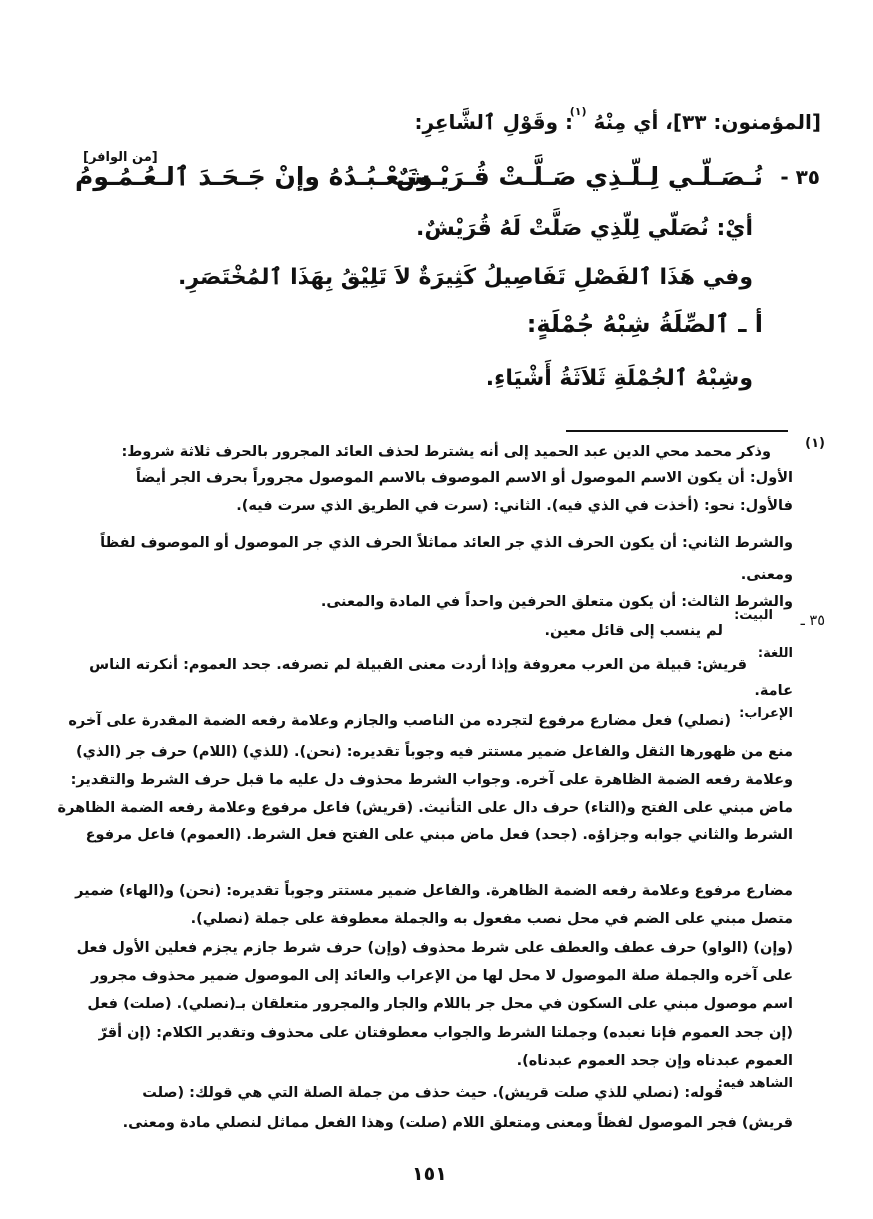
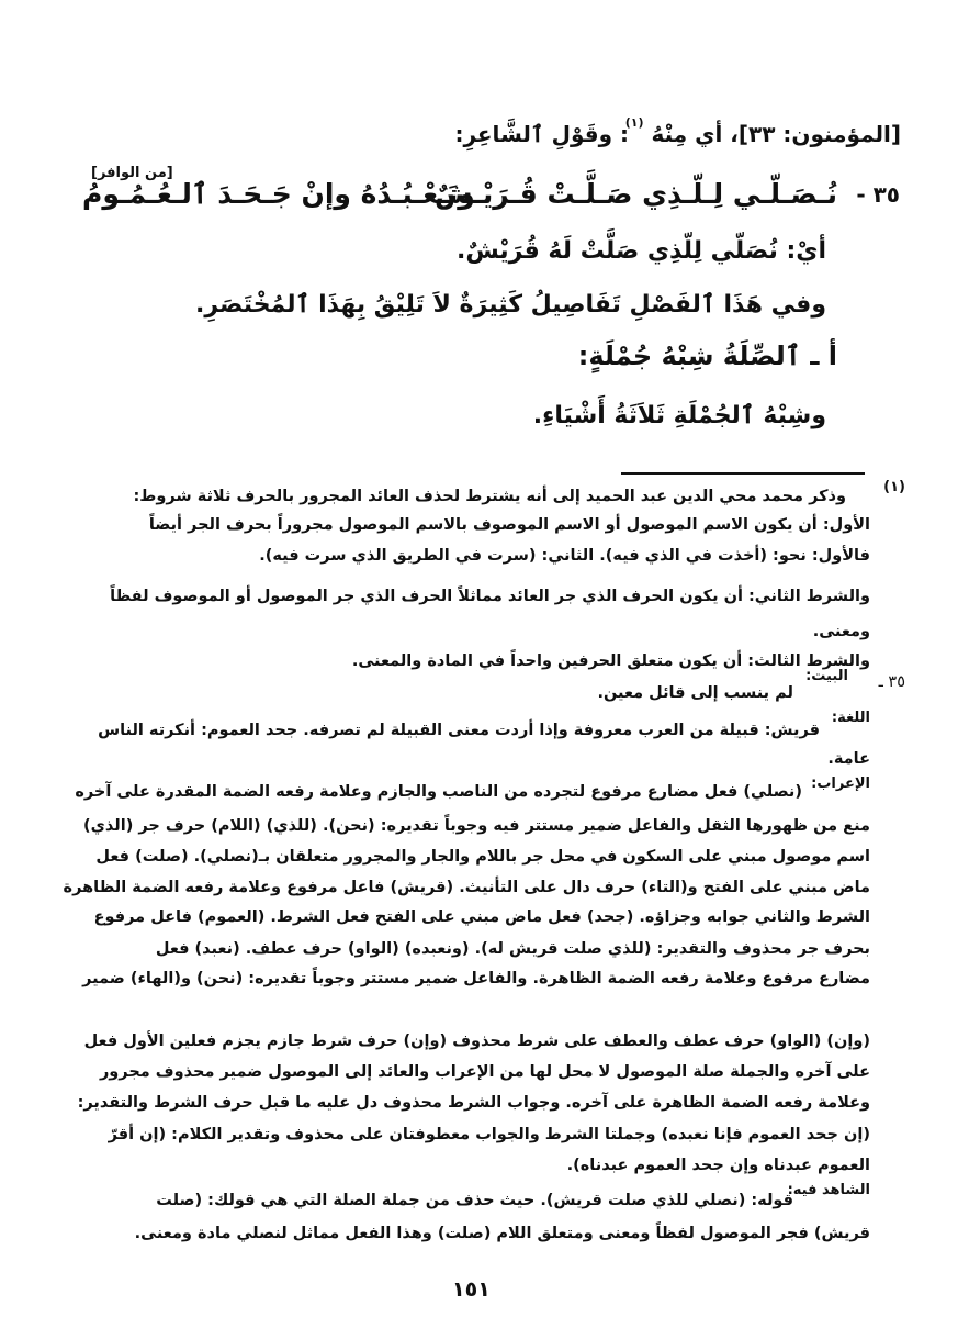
  [المؤمنون: ٣٣]، أي مِنْهُ (١)
  : وقَوْلِ ٱلشَّاعِرِ:
  [من الوافر]
  ٣٥ -
  نُـصَـلّـي لِـلّـذِي صَـلَّـتْ قُـرَيْـشٌ
  ونَـعْـبُـدُهُ وإنْ جَـحَـدَ ٱلـعُـمُـومُ
  أيْ: نُصَلّي لِلّذِي صَلَّتْ لَهُ قُرَيْشٌ.
  وفي هَذَا ٱلفَصْلِ تَفَاصِيلُ كَثِيرَةٌ لاَ تَلِيْقُ بِهَذَا ٱلمُخْتَصَرِ.
  أ ـ ٱلصِّلَةُ شِبْهُ جُمْلَةٍ:
  وشِبْهُ ٱلجُمْلَةِ ثَلاَثَةُ أَشْيَاءِ.
  (١)
  وذكر محمد محي الدين عبد الحميد إلى أنه يشترط لحذف العائد المجرور بالحرف ثلاثة شروط:
  الأول: أن يكون الاسم الموصول أو الاسم الموصوف بالاسم الموصول مجروراً بحرف الجر أيضاً
  فالأول: نحو: (أخذت في الذي فيه). الثاني: (سرت في الطريق الذي سرت فيه).
  والشرط الثاني: أن يكون الحرف الذي جر العائد مماثلاً الحرف الذي جر الموصول أو الموصوف لفظاً
  ومعنى.
  والشرط الثالث: أن يكون متعلق الحرفين واحداً في المادة والمعنى.
  ٣٥ ـ
  البيت:
  لم ينسب إلى قائل معين.
  اللغة:
  قريش: قبيلة من العرب معروفة وإذا أردت معنى القبيلة لم تصرفه. جحد العموم: أنكرته الناس
  عامة.
  الإعراب:
  (نصلي) فعل مضارع مرفوع لتجرده من الناصب والجازم وعلامة رفعه الضمة المقدرة على آخره
  منع من ظهورها الثقل والفاعل ضمير مستتر فيه وجوباً تقديره: (نحن). (للذي) (اللام) حرف جر (الذي)
- وعلامة رفعه الضمة الظاهرة على آخره. وجواب الشرط محذوف دل عليه ما قبل حرف الشرط والتقدير:
+ اسم موصول مبني على السكون في محل جر باللام والجار والمجرور متعلقان بـ(نصلي). (صلت) فعل
  ماض مبني على الفتح و(التاء) حرف دال على التأنيث. (قريش) فاعل مرفوع وعلامة رفعه الضمة الظاهرة
  الشرط والثاني جوابه وجزاؤه. (جحد) فعل ماض مبني على الفتح فعل الشرط. (العموم) فاعل مرفوع
+ بحرف جر محذوف والتقدير: (للذي صلت قريش له). (ونعبده) (الواو) حرف عطف. (نعبد) فعل
  مضارع مرفوع وعلامة رفعه الضمة الظاهرة. والفاعل ضمير مستتر وجوباً تقديره: (نحن) و(الهاء) ضمير
- متصل مبني على الضم في محل نصب مفعول به والجملة معطوفة على جملة (نصلي).
  (وإن) (الواو) حرف عطف والعطف على شرط محذوف (وإن) حرف شرط جازم يجزم فعلين الأول فعل
  على آخره والجملة صلة الموصول لا محل لها من الإعراب والعائد إلى الموصول ضمير محذوف مجرور
- اسم موصول مبني على السكون في محل جر باللام والجار والمجرور متعلقان بـ(نصلي). (صلت) فعل
+ وعلامة رفعه الضمة الظاهرة على آخره. وجواب الشرط محذوف دل عليه ما قبل حرف الشرط والتقدير:
  (إن جحد العموم فإنا نعبده) وجملتا الشرط والجواب معطوفتان على محذوف وتقدير الكلام: (إن أقرّ
  العموم عبدناه وإن جحد العموم عبدناه).
  الشاهد فيه:
  قوله: (نصلي للذي صلت قريش). حيث حذف من جملة الصلة التي هي قولك: (صلت
  قريش) فجر الموصول لفظاً ومعنى ومتعلق اللام (صلت) وهذا الفعل مماثل لنصلي مادة ومعنى.
  ١٥١
